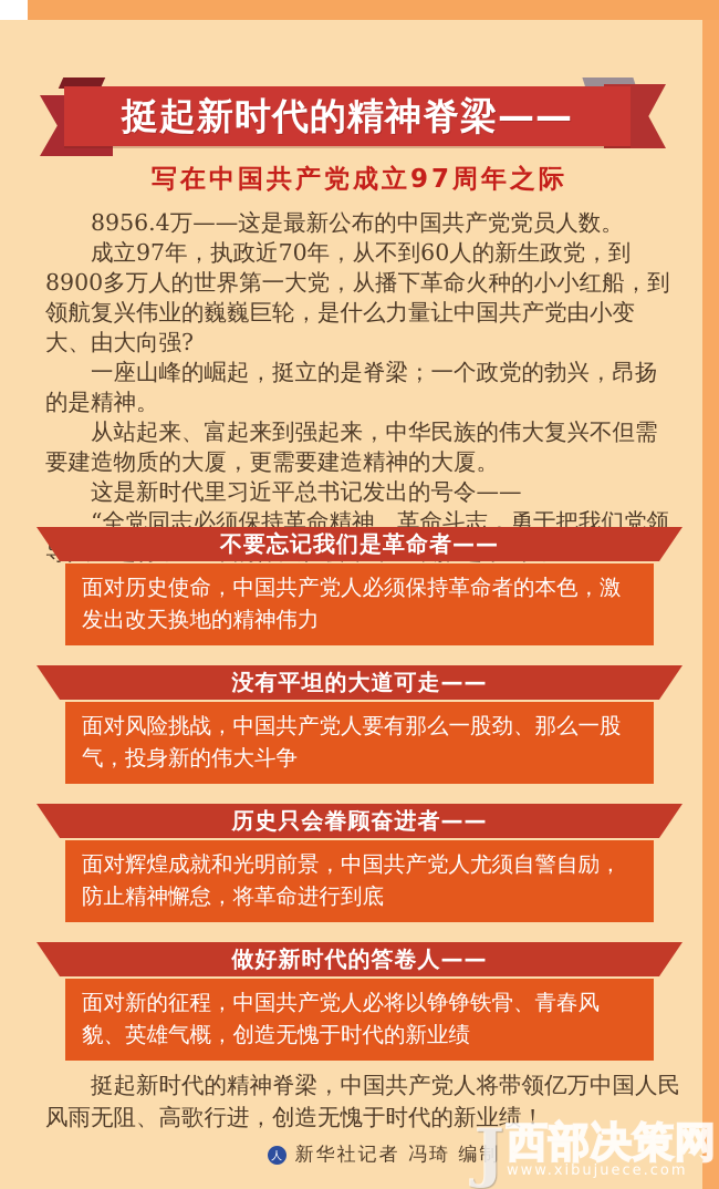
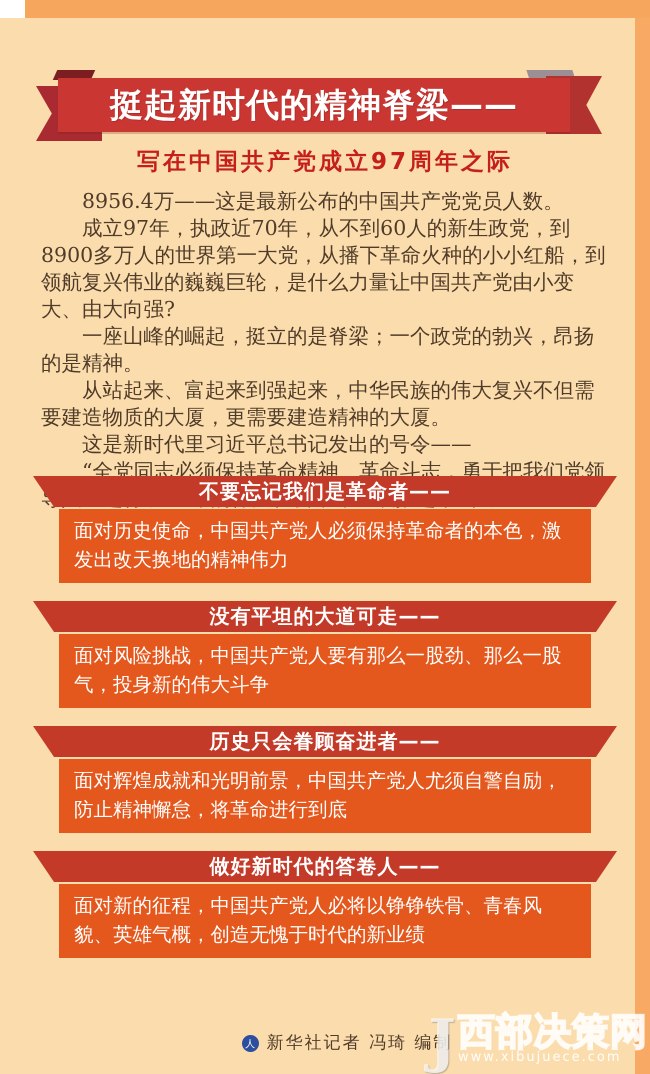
  挺起新时代的精神脊梁——
  写在中国共产党成立97周年之际
  8956.4万——这是最新公布的中国共产党党员人数。
  成立97年，执政近70年，从不到60人的新生政党，到8900多万人的世界第一大党，从播下革命火种的小小红船，到领航复兴伟业的巍巍巨轮，是什么力量让中国共产党由小变大、由大向强?
  一座山峰的崛起，挺立的是脊梁；一个政党的勃兴，昂扬的是精神。
  从站起来、富起来到强起来，中华民族的伟大复兴不但需要建造物质的大厦，更需要建造精神的大厦。
  这是新时代里习近平总书记发出的号令——
  不要忘记我们是革命者——
  面对历史使命，中国共产党人必须保持革命者的本色，激发出改天换地的精神伟力
  没有平坦的大道可走——
  面对风险挑战，中国共产党人要有那么一股劲、那么一股气，投身新的伟大斗争
  历史只会眷顾奋进者——
  面对辉煌成就和光明前景，中国共产党人尤须自警自励，防止精神懈怠，将革命进行到底
  做好新时代的答卷人——
  面对新的征程，中国共产党人必将以铮铮铁骨、青春风貌、英雄气概，创造无愧于时代的新业绩
- 挺起新时代的精神脊梁，中国共产党人将带领亿万中国人民风雨无阻、高歌行进，创造无愧于时代的新业绩！
  人
  新华社记者 冯琦 编制
  J
  西部决策网
  www.xibujuece.com
